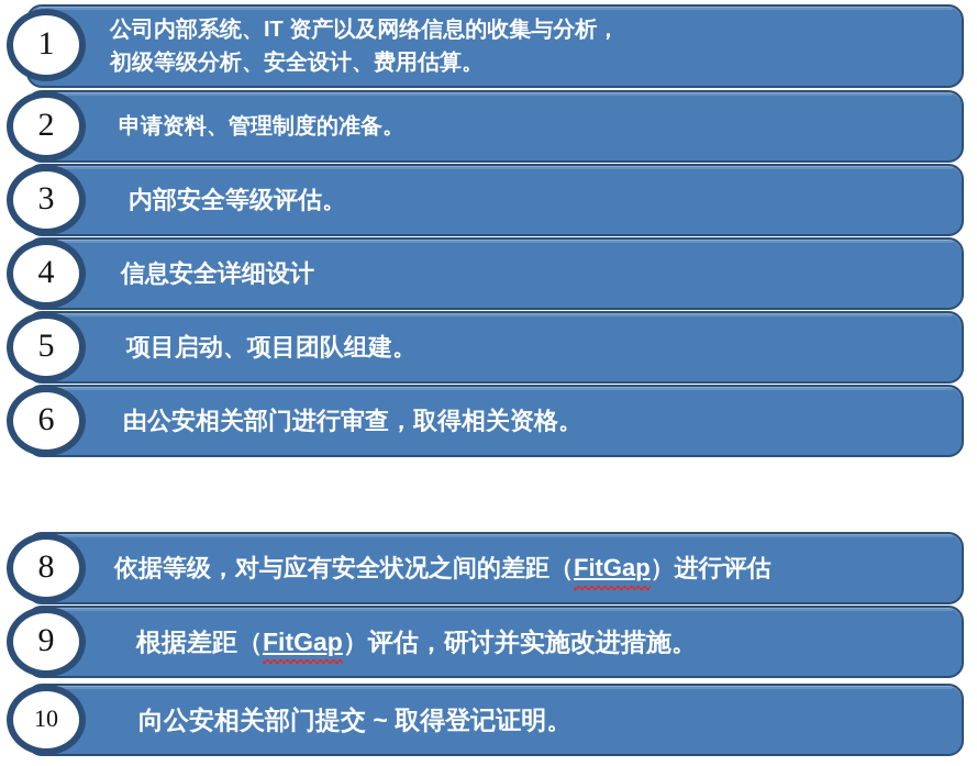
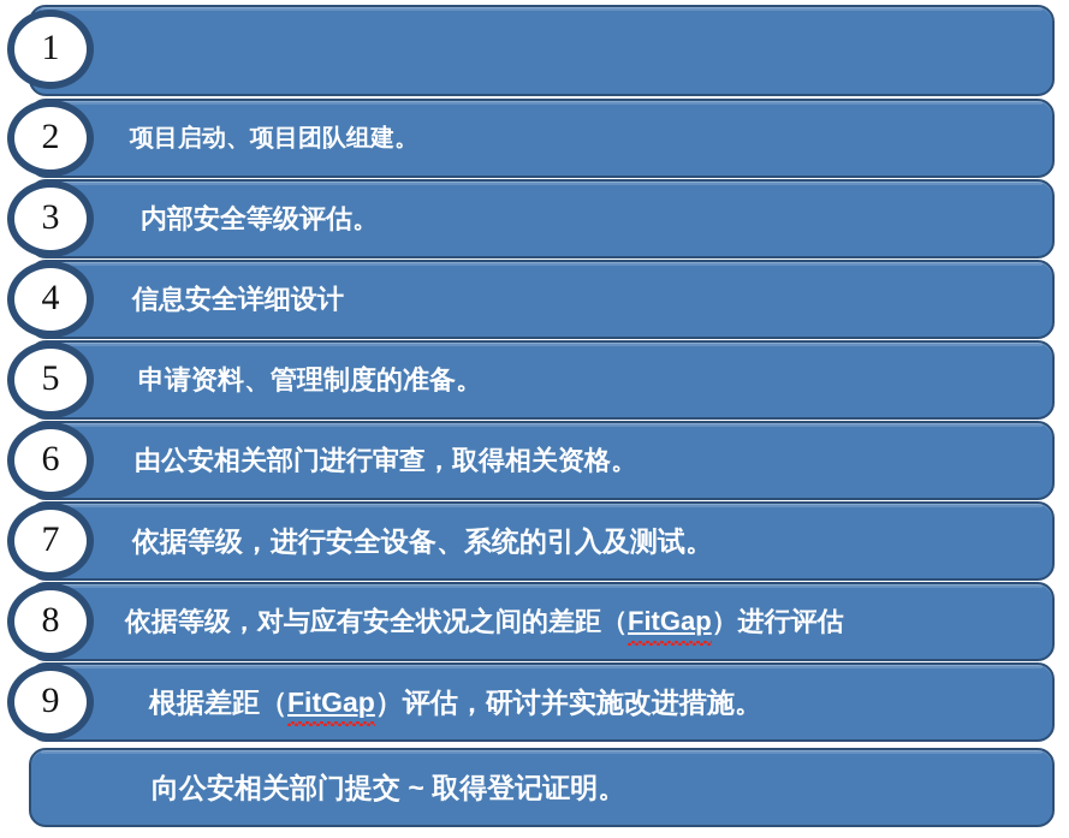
  1
- 公司内部系统、IT 资产以及网络信息的收集与分析，
- 初级等级分析、安全设计、费用估算。
  2
- 申请资料、管理制度的准备。
+ 项目启动、项目团队组建。
  3
  内部安全等级评估。
  4
  信息安全详细设计
  5
- 项目启动、项目团队组建。
+ 申请资料、管理制度的准备。
  6
  由公安相关部门进行审查，取得相关资格。
+ 7
+ 依据等级，进行安全设备、系统的引入及测试。
  8
  依据等级，对与应有安全状况之间的差距（FitGap）进行评估
  9
  根据差距（FitGap）评估，研讨并实施改进措施。
- 10
  向公安相关部门提交 ~ 取得登记证明。
